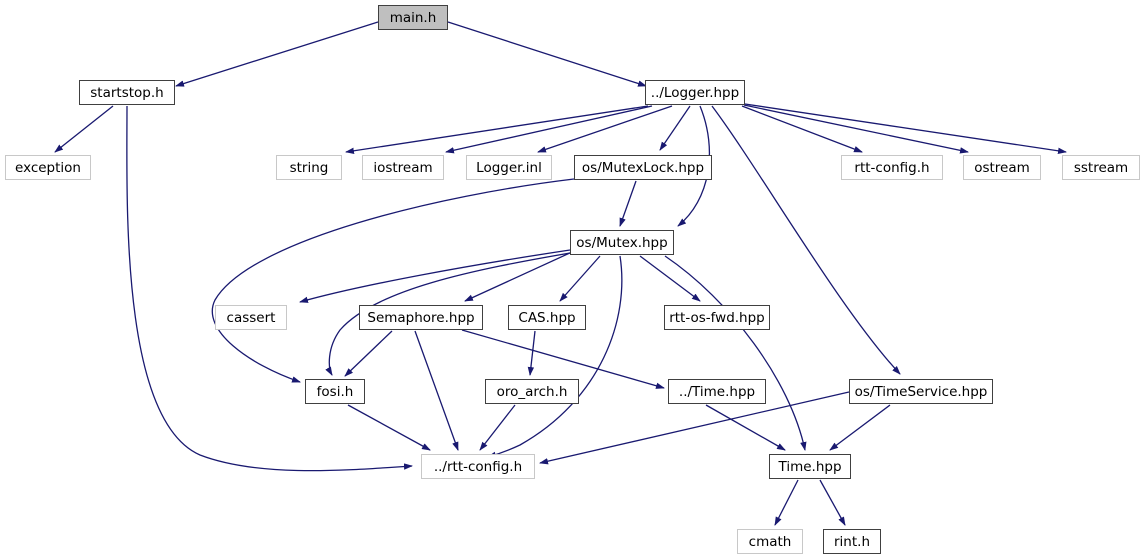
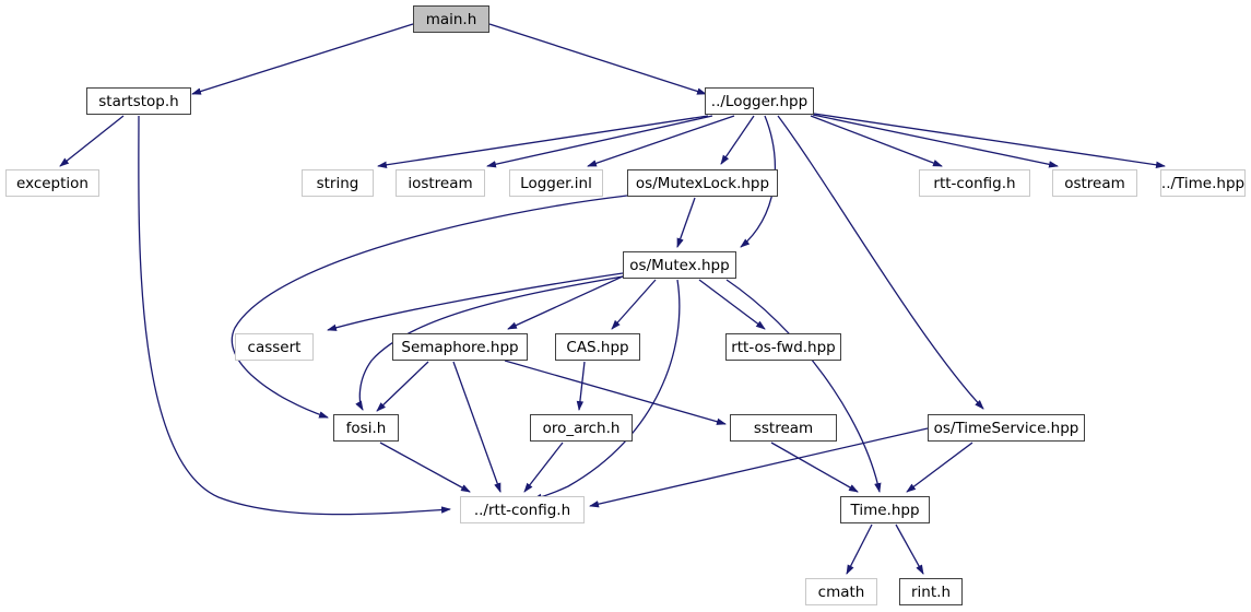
  main.h
  startstop.h
  ../Logger.hpp
  exception
  string
  iostream
  Logger.inl
  os/MutexLock.hpp
  rtt-config.h
  ostream
- sstream
+ ../Time.hpp
  os/Mutex.hpp
  cassert
  Semaphore.hpp
  CAS.hpp
  rtt-os-fwd.hpp
  fosi.h
  oro_arch.h
- ../Time.hpp
+ sstream
  os/TimeService.hpp
  ../rtt-config.h
  Time.hpp
  cmath
  rint.h
